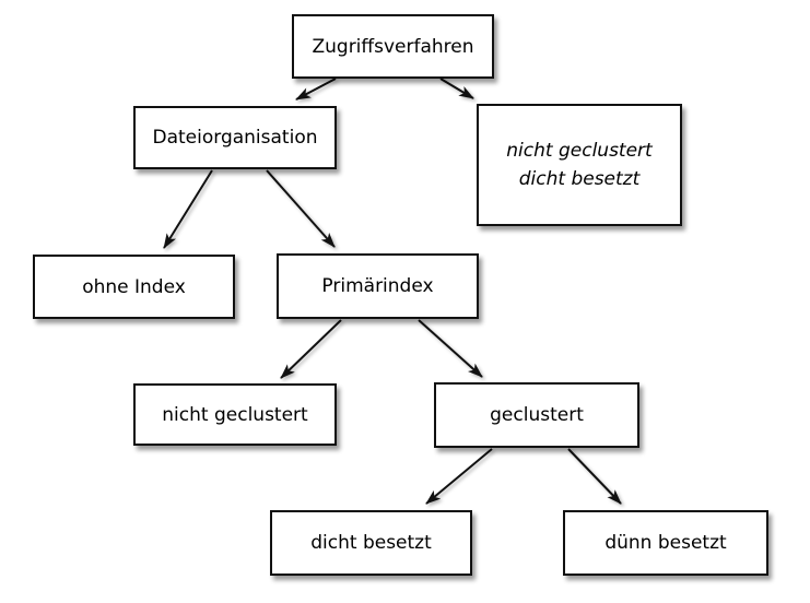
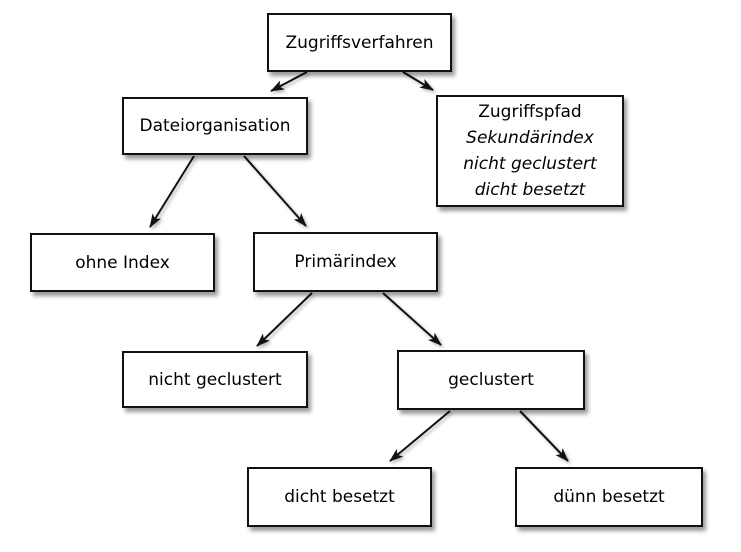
  Zugriffsverfahren
  Dateiorganisation
+ Zugriffspfad
+ Sekundärindex
  nicht geclustert
  dicht besetzt
  ohne Index
  Primärindex
  nicht geclustert
  geclustert
  dicht besetzt
  dünn besetzt
